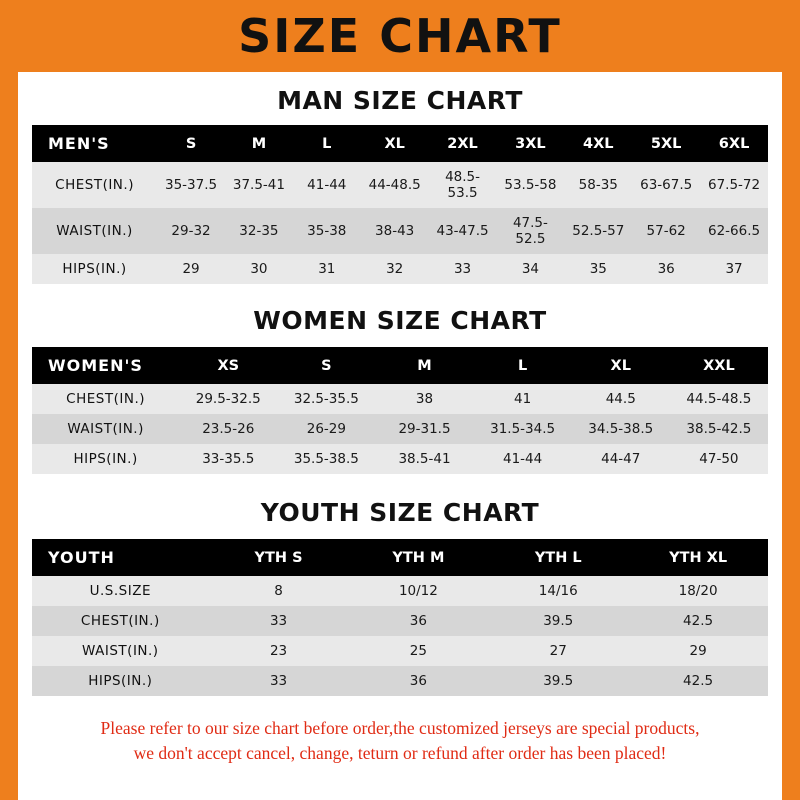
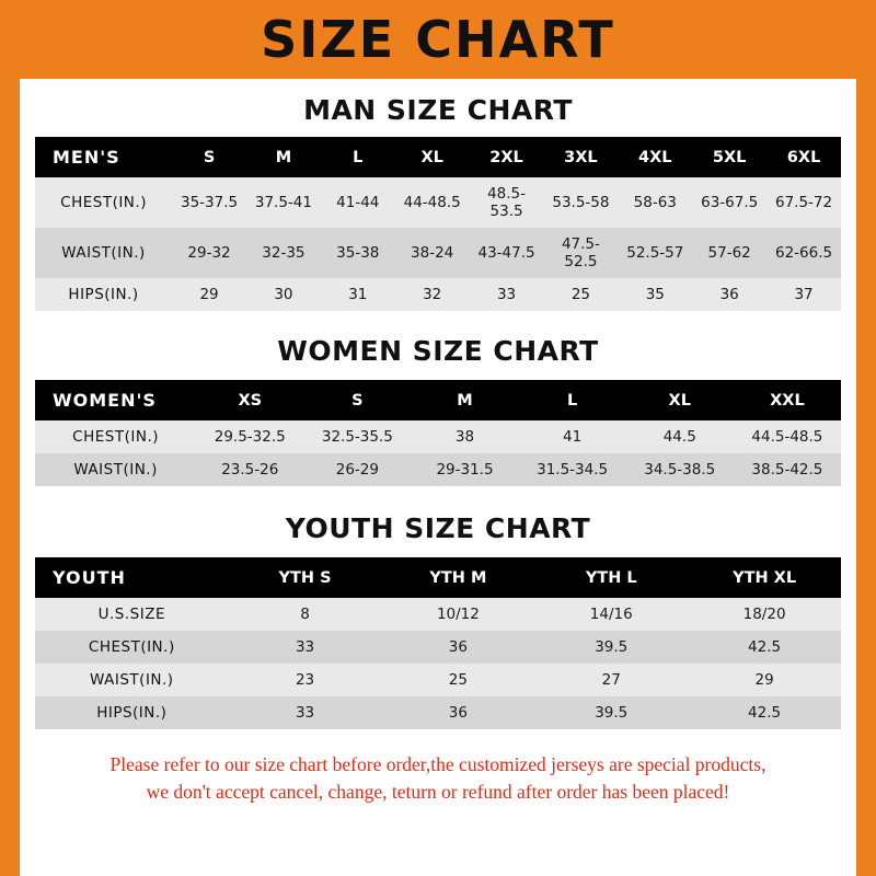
  SIZE CHART
  MAN SIZE CHART
  MEN'S	S	M	L	XL	2XL	3XL	4XL	5XL	6XL
- CHEST(IN.)	35-37.5	37.5-41	41-44	44-48.5	48.5-53.5	53.5-58	58-35	63-67.5	67.5-72
+ CHEST(IN.)	35-37.5	37.5-41	41-44	44-48.5	48.5-53.5	53.5-58	58-63	63-67.5	67.5-72
- WAIST(IN.)	29-32	32-35	35-38	38-43	43-47.5	47.5-52.5	52.5-57	57-62	62-66.5
+ WAIST(IN.)	29-32	32-35	35-38	38-24	43-47.5	47.5-52.5	52.5-57	57-62	62-66.5
- HIPS(IN.)	29	30	31	32	33	34	35	36	37
+ HIPS(IN.)	29	30	31	32	33	25	35	36	37
  WOMEN SIZE CHART
  WOMEN'S	XS	S	M	L	XL	XXL
  CHEST(IN.)	29.5-32.5	32.5-35.5	38	41	44.5	44.5-48.5
  WAIST(IN.)	23.5-26	26-29	29-31.5	31.5-34.5	34.5-38.5	38.5-42.5
- HIPS(IN.)	33-35.5	35.5-38.5	38.5-41	41-44	44-47	47-50
  YOUTH SIZE CHART
  YOUTH	YTH S	YTH M	YTH L	YTH XL
  U.S.SIZE	8	10/12	14/16	18/20
  CHEST(IN.)	33	36	39.5	42.5
  WAIST(IN.)	23	25	27	29
  HIPS(IN.)	33	36	39.5	42.5
  Please refer to our size chart before order,the customized jerseys are special products,
  we don't accept cancel, change, teturn or refund after order has been placed!
